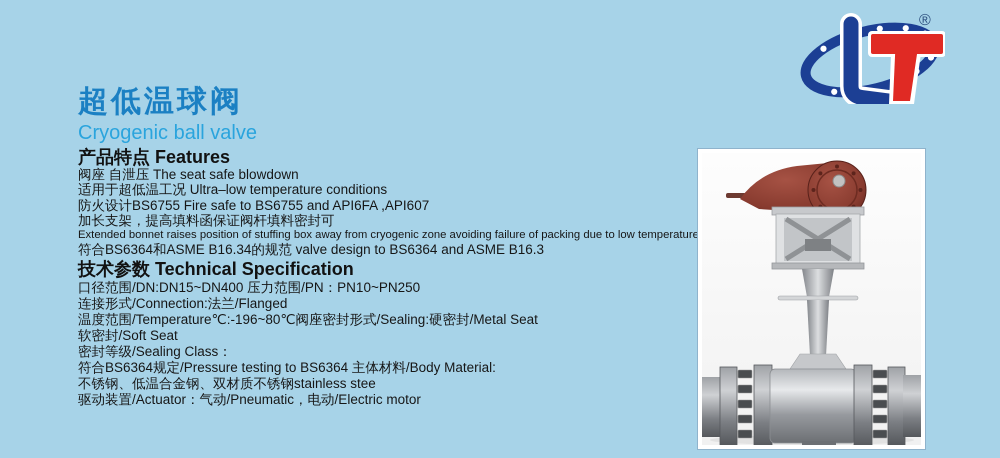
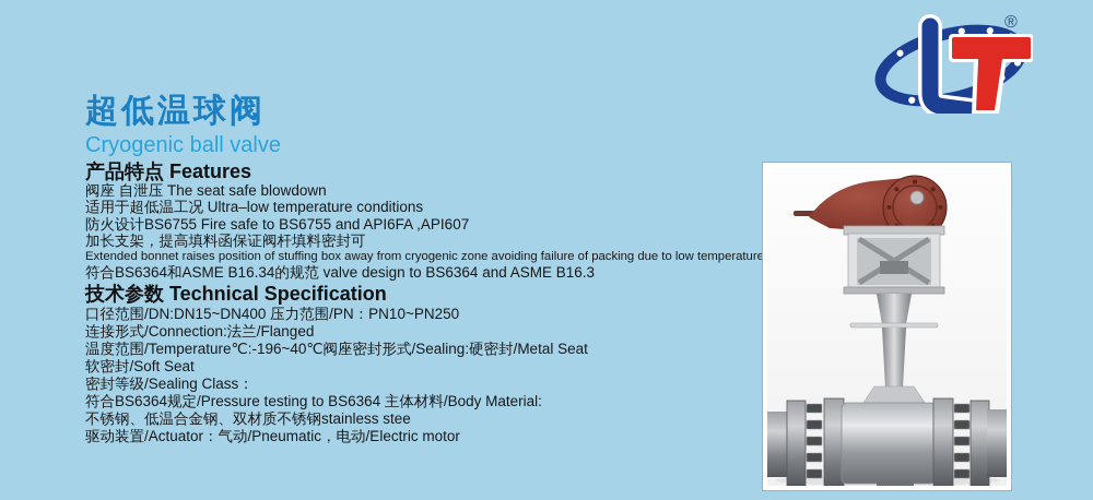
  ®
  超低温球阀
  Cryogenic ball valve
  产品特点 Features
  阀座 自泄压 The seat safe blowdown
  适用于超低温工况 Ultra–low temperature conditions
  防火设计BS6755 Fire safe to BS6755 and API6FA ,API607
  加长支架，提高填料函保证阀杆填料密封可
  Extended bonnet raises position of stuffing box away from cryogenic zone avoiding failure of packing due to low temperature
  符合BS6364和ASME B16.34的规范 valve design to BS6364 and ASME B16.3
  技术参数 Technical Specification
  口径范围/DN:DN15~DN400 压力范围/PN：PN10~PN250
  连接形式/Connection:法兰/Flanged
- 温度范围/Temperature℃:-196~80℃阀座密封形式/Sealing:硬密封/Metal Seat
+ 温度范围/Temperature℃:-196~40℃阀座密封形式/Sealing:硬密封/Metal Seat
  软密封/Soft Seat
  密封等级/Sealing Class：
  符合BS6364规定/Pressure testing to BS6364 主体材料/Body Material:
  不锈钢、低温合金钢、双材质不锈钢stainless stee
  驱动装置/Actuator：气动/Pneumatic，电动/Electric motor
